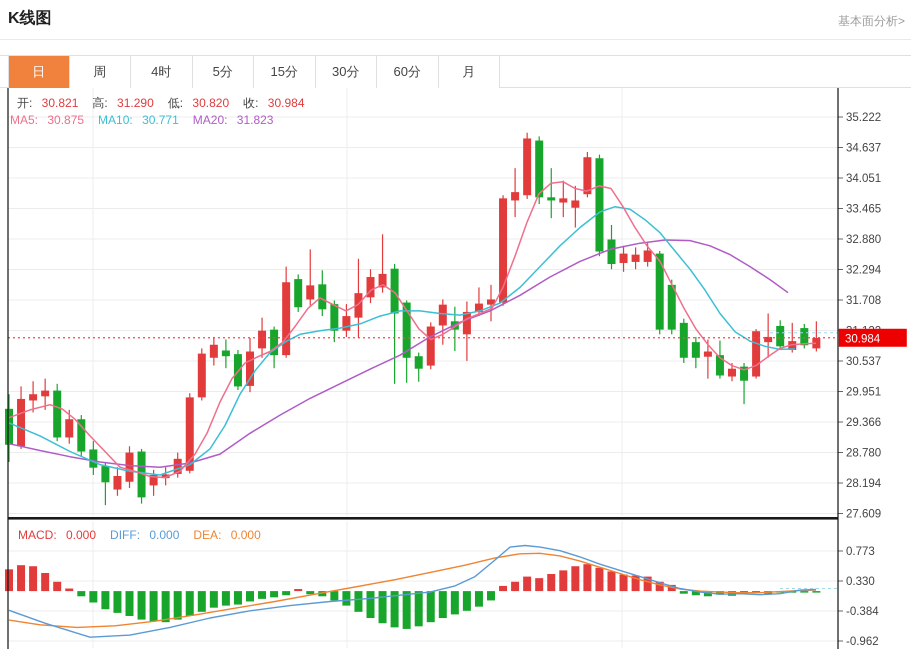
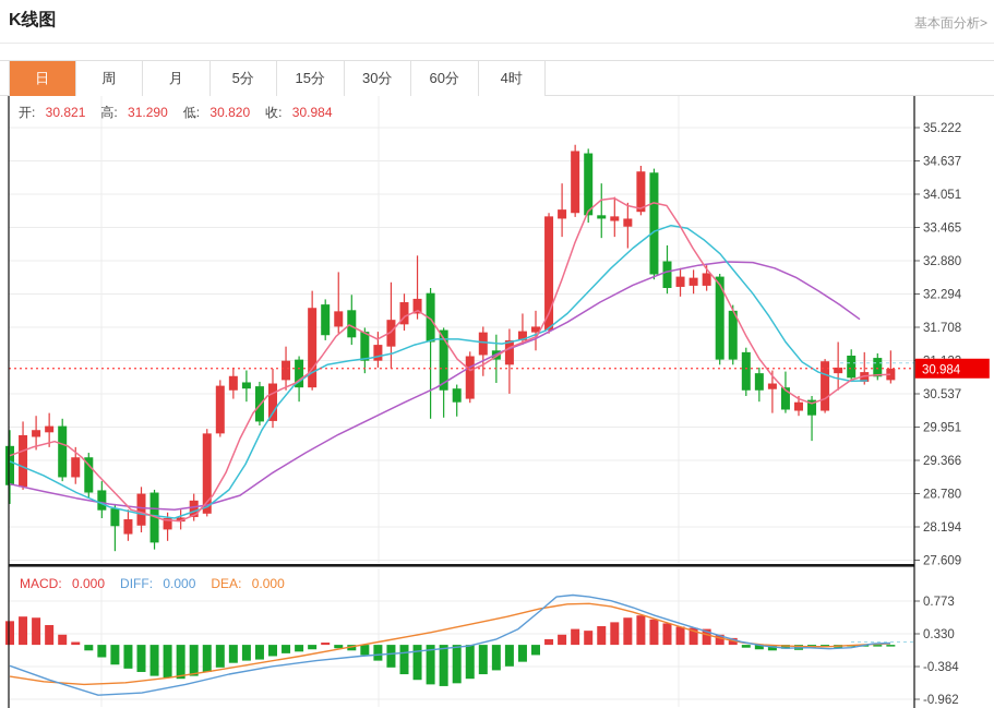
  35.222
  34.637
  34.051
  33.465
  32.880
  32.294
  31.708
  30.537
  29.951
  29.366
  28.780
  28.194
  27.609
  0.773
  0.330
  -0.384
  -0.962
  30.984
  K线图
  基本面分析>
  日
  周
- 4时
+ 月
  5分
  15分
  30分
  60分
- 月
+ 4时
  开: 30.821 高: 31.290 低: 30.820 收: 30.984
- MA5: 30.875 MA10: 30.771 MA20: 31.823
  MACD: 0.000 DIFF: 0.000 DEA: 0.000
